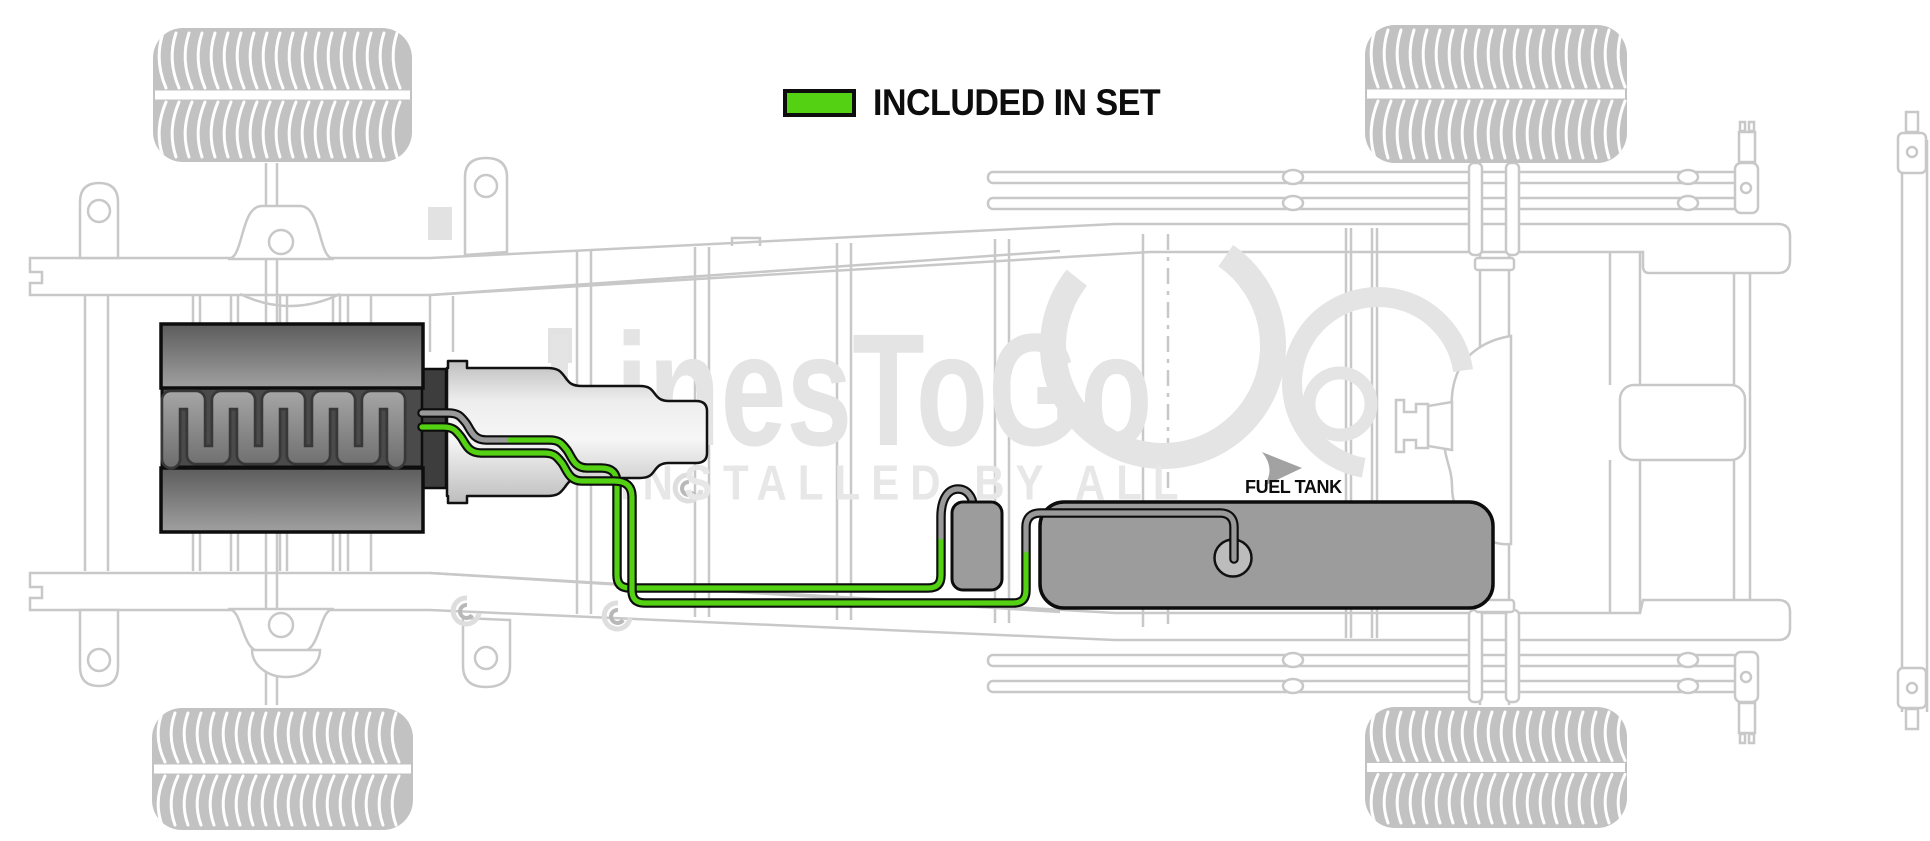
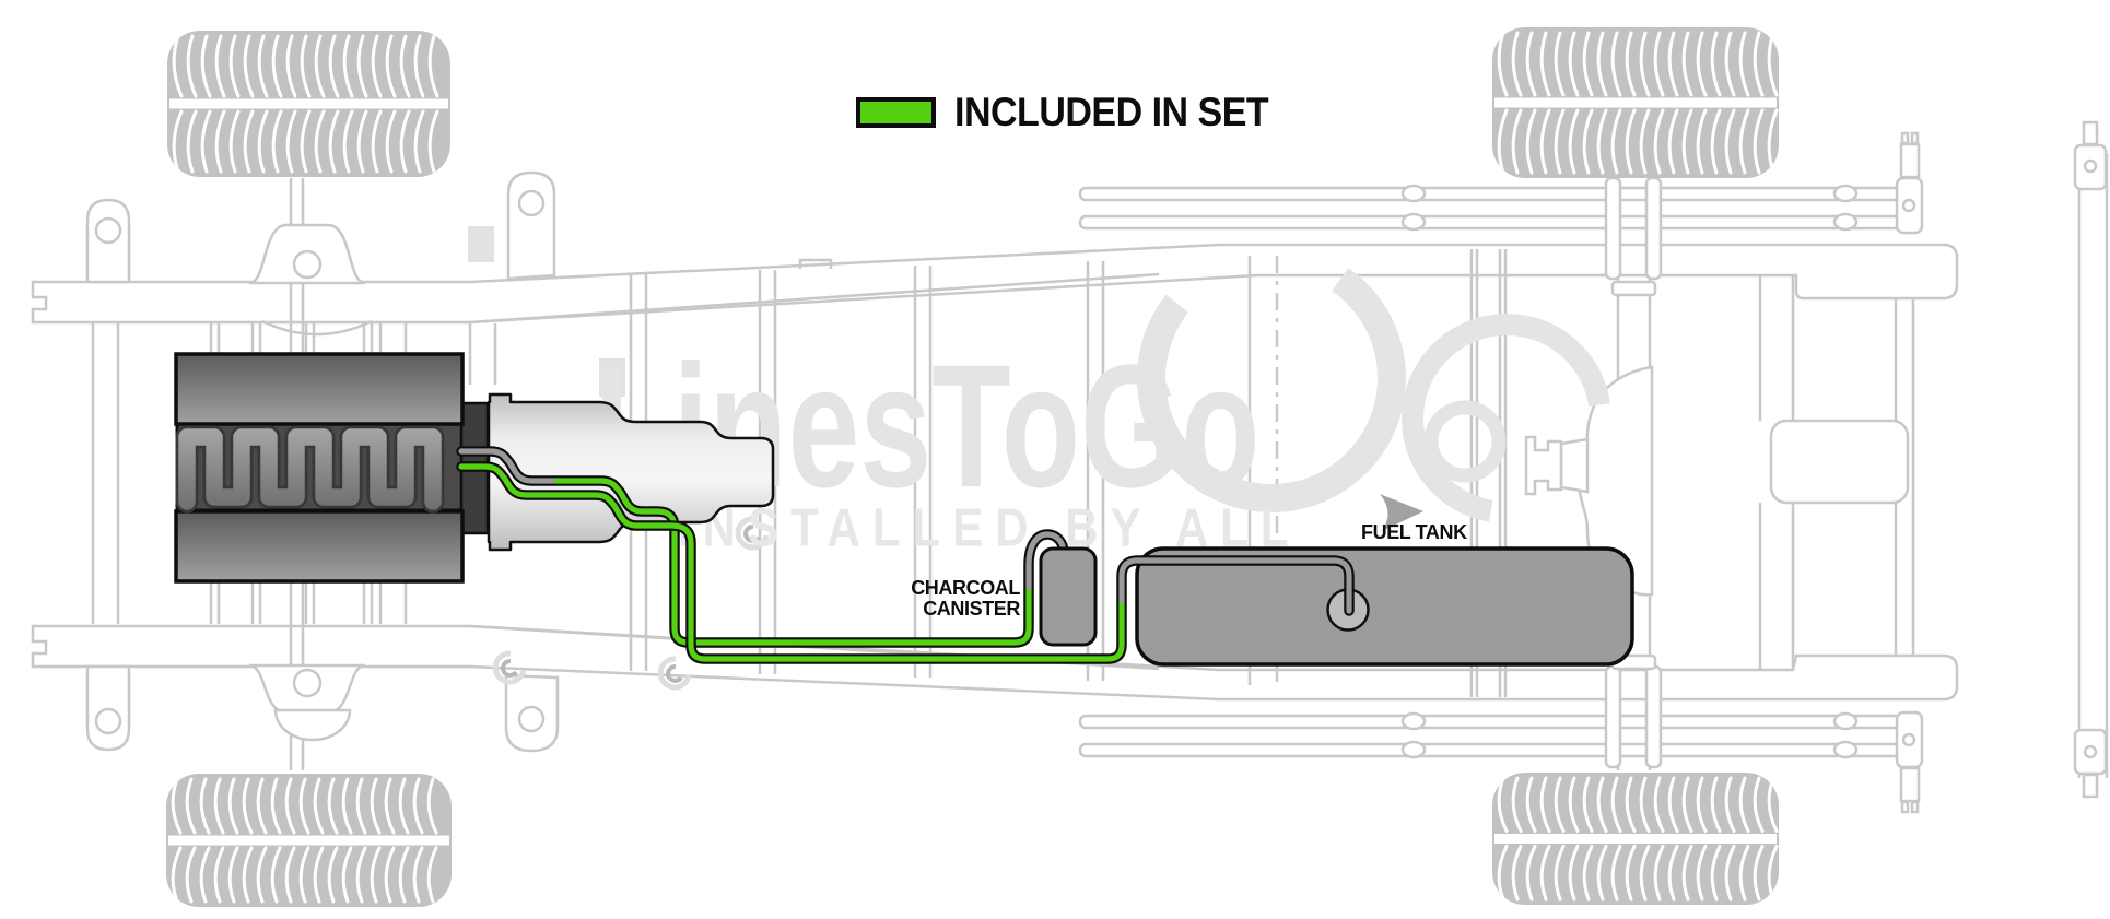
  nesToGo
  NSTALLED BY ALL
  INCLUDED IN SET
+ CHARCOAL
+ CANISTER
  FUEL TANK
